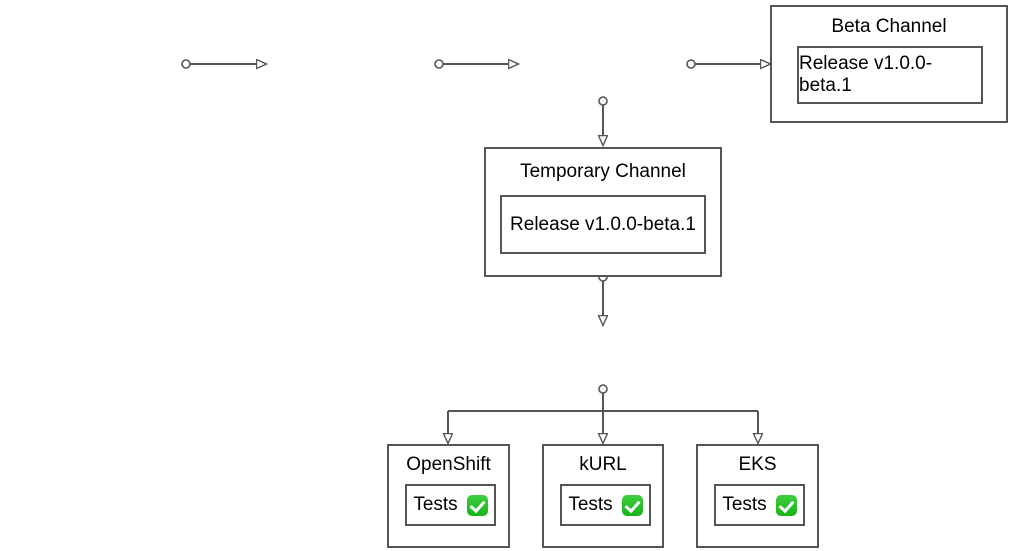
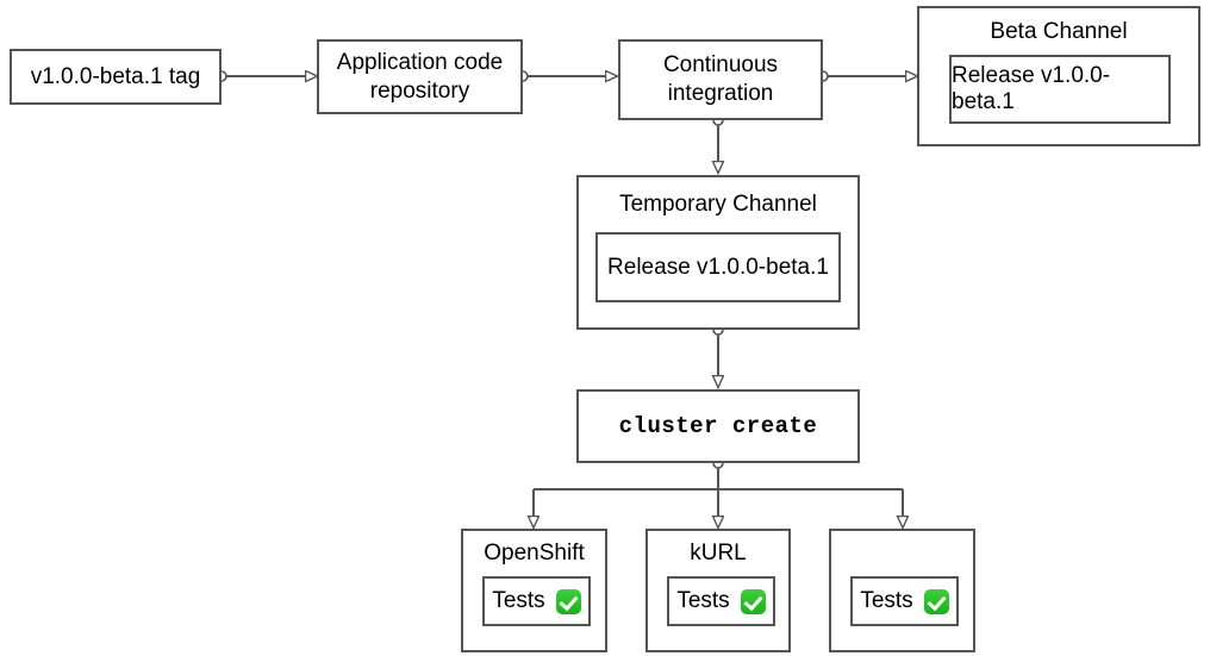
+ v1.0.0-beta.1 tag
+ Application code
+ repository
+ Continuous
+ integration
  Beta Channel
  Release v1.0.0-beta.1
  Temporary Channel
  Release v1.0.0-beta.1
+ cluster create
  OpenShift
  Tests
  kURL
  Tests
- EKS
  Tests
